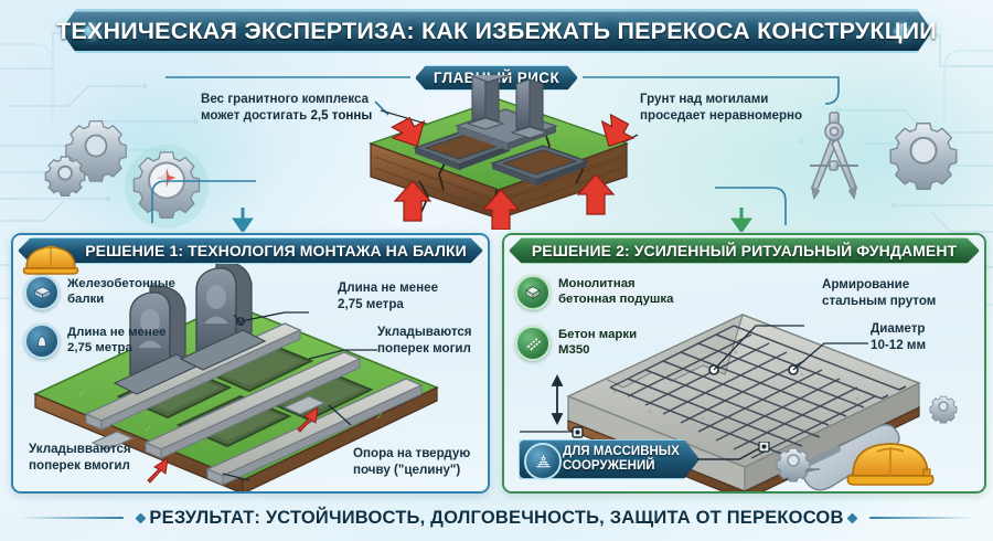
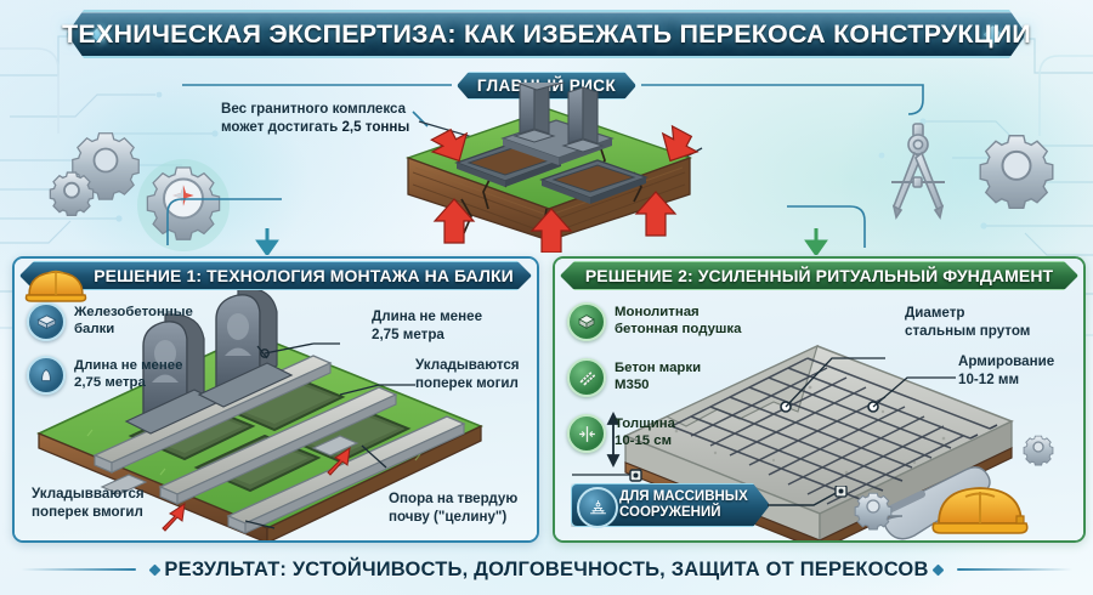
  ТЕХНИЧЕСКАЯ ЭКСПЕРТИЗА: КАК ИЗБЕЖАТЬ ПЕРЕКОСА КОНСТРУКЦИИ
  ГЛАВЙ РИСК
  Вес гранитного комплекса
  может достигать 2,5 тонны
- Грунт над могилами
- проседает неравномерно
  РЕШЕНИЕ 1: ТЕХНОЛОГИЯ МОНТАЖА НА БАЛКИ
  Железобетонные
  балки
  Длина не менее
  2,75 метра
  Длина не менее
  2,75 метра
  Укладываются
  поперек могил
  Укладывваются
  поперек вмогил
  Опора на твердую
  почву ("целину")
  РЕШЕНИЕ 2: УСИЛЕННЫЙ РИТУАЛЬНЫЙ ФУНДАМЕНТ
  Монолитная
  бетонная подушка
  Бетон марки
  М350
+ Толщина
+ 10-15 см
- Армирование
+ Диаметр
  стальным прутом
- Диаметр
+ Армирование
  10-12 мм
  ДЛЯ МАССИВНЫХ
  СООРУЖЕНИЙ
  РЕЗУЛЬТАТ: УСТОЙЧИВОСТЬ, ДОЛГОВЕЧНОСТЬ, ЗАЩИТА ОТ ПЕРЕКОСОВ
